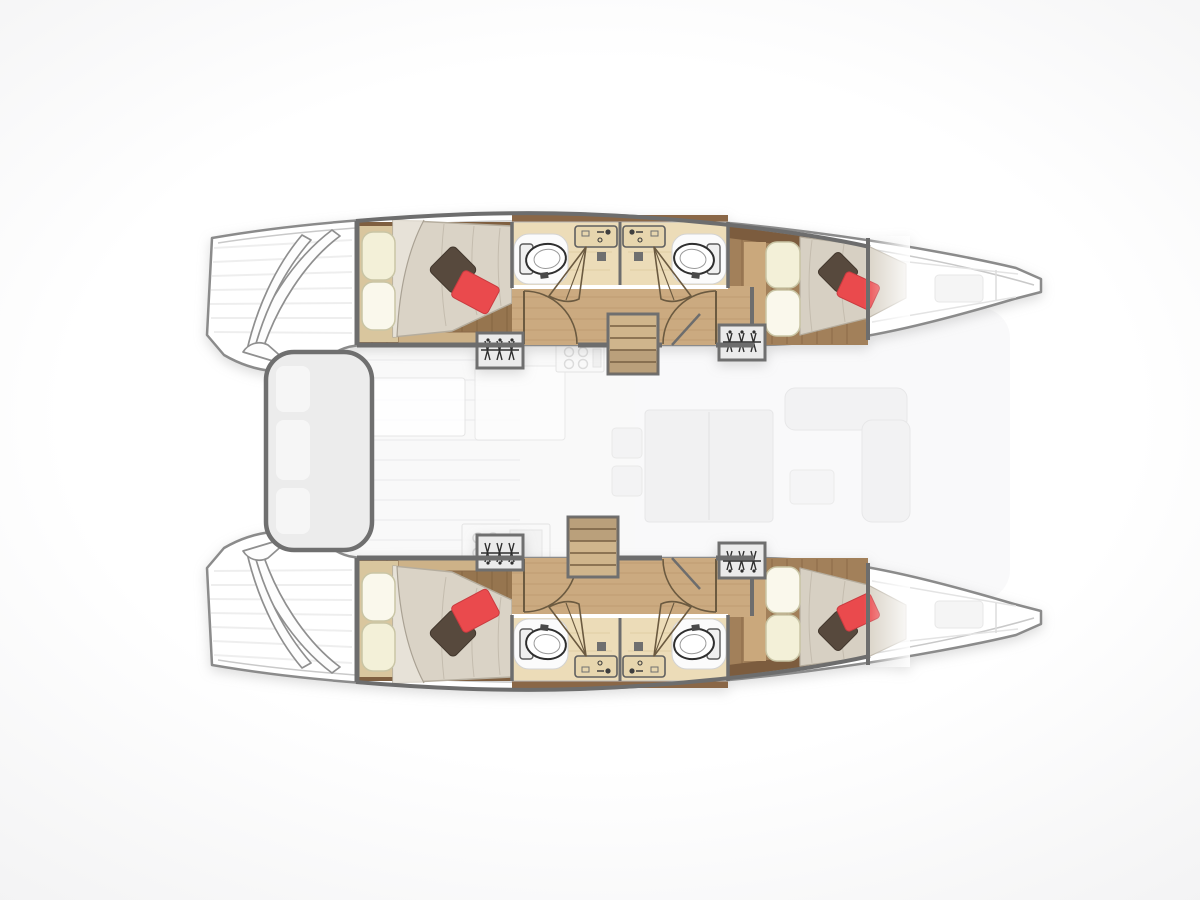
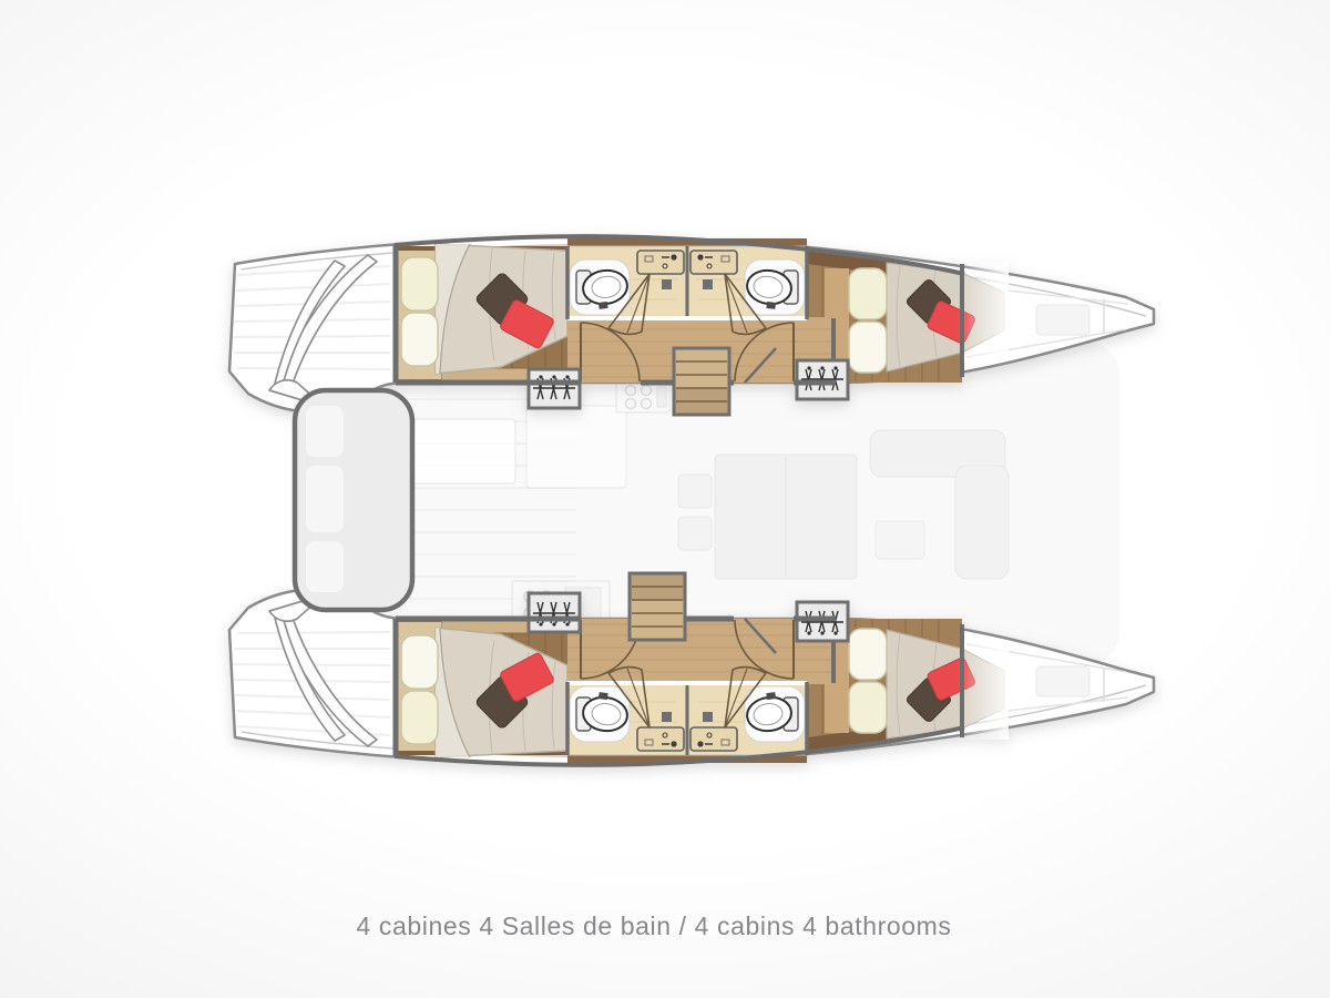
+ 4 cabines 4 Salles de bain / 4 cabins 4 bathrooms
